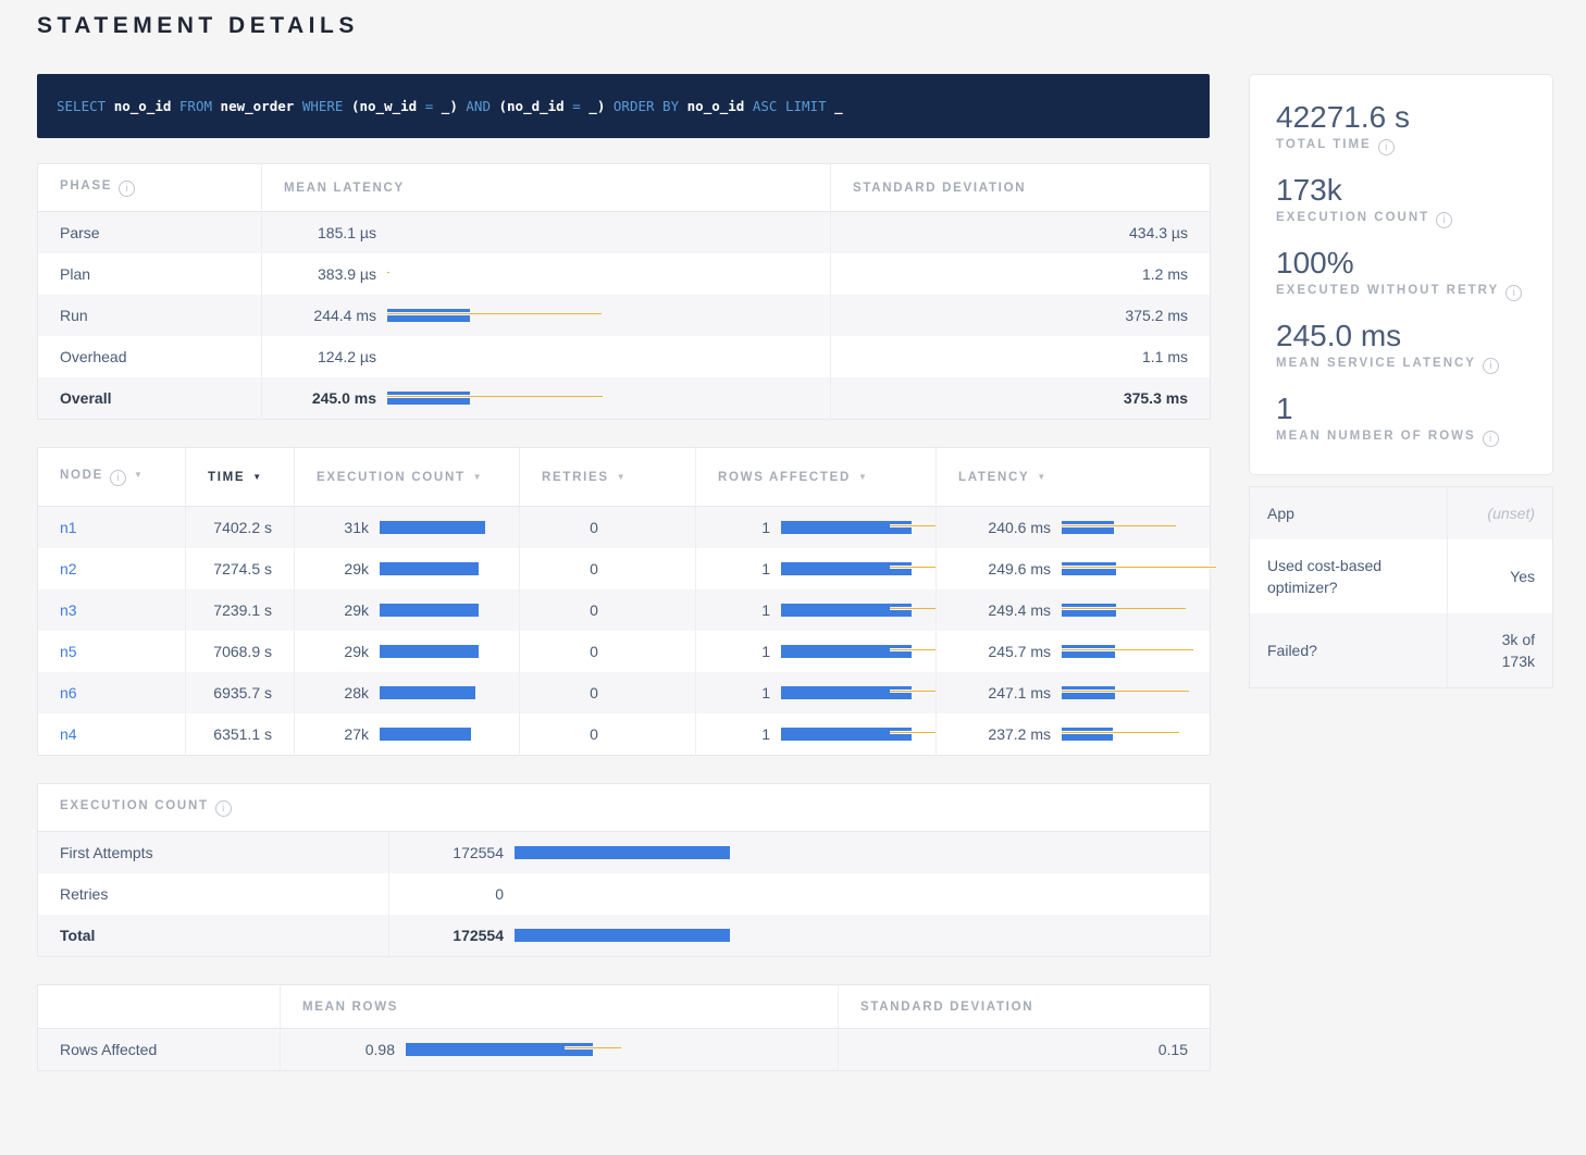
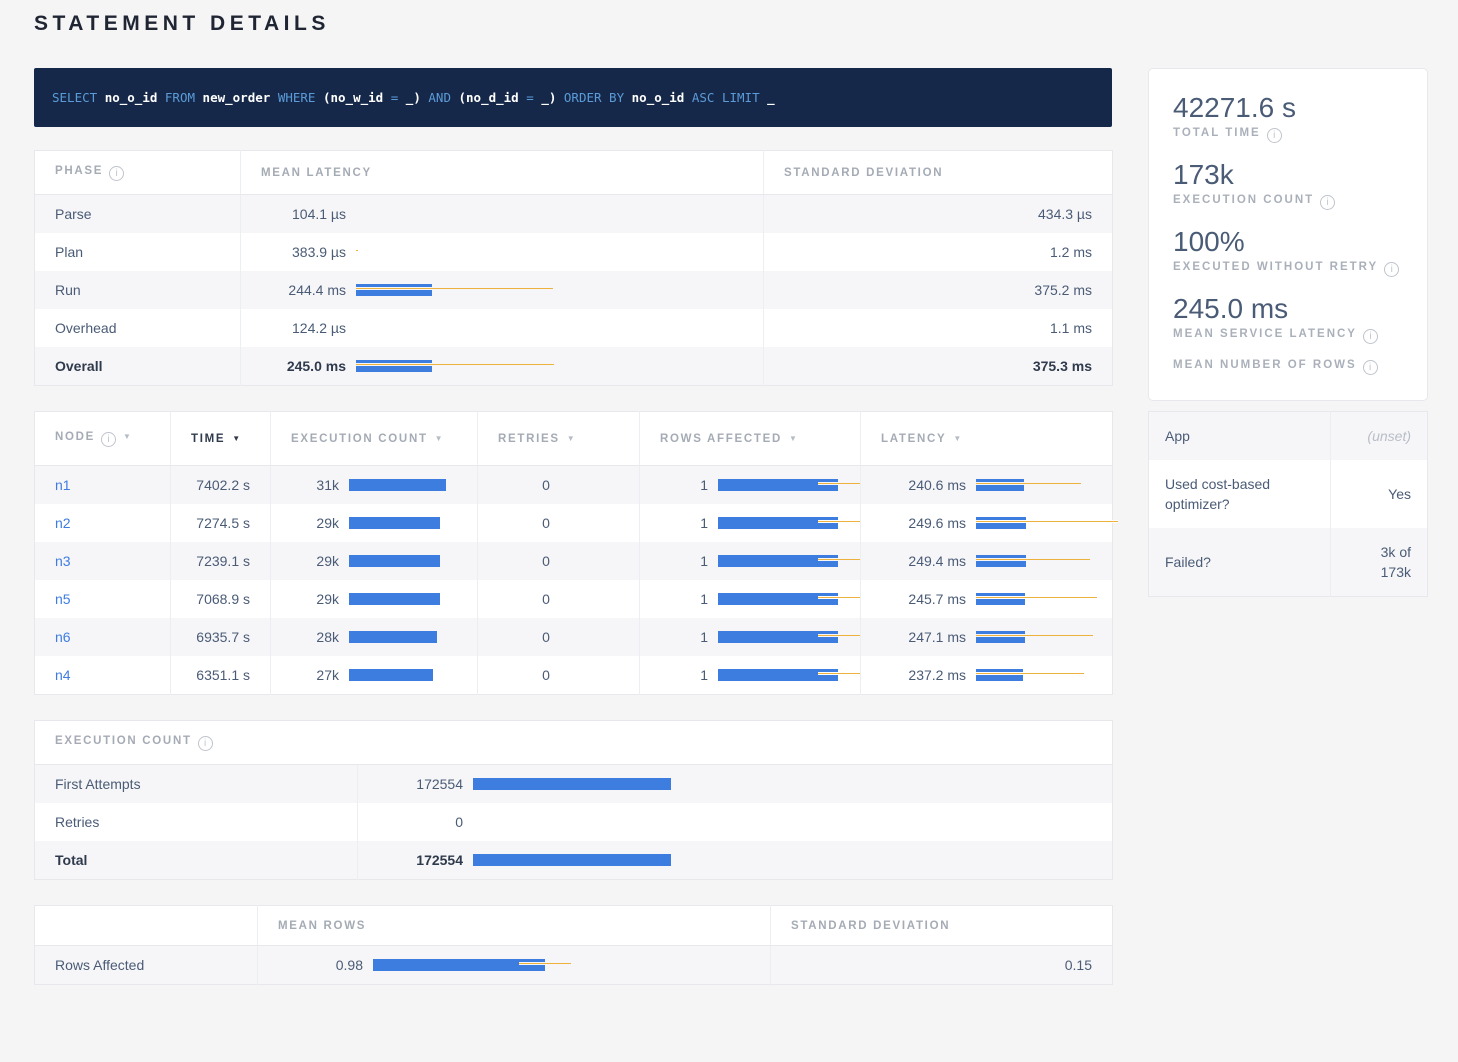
  STATEMENT DETAILS
  SELECT no_o_id FROM new_order WHERE (no_w_id = _) AND (no_d_id = _) ORDER BY no_o_id ASC LIMIT _
  PHASE i	MEAN LATENCY	STANDARD DEVIATION
- Parse	185.1 µs	434.3 µs
+ Parse	104.1 µs	434.3 µs
  Plan	383.9 µs	1.2 ms
  Run	244.4 ms	375.2 ms
  Overhead	124.2 µs	1.1 ms
  Overall	245.0 ms	375.3 ms
  NODE i ▼	TIME ▼	EXECUTION COUNT ▼	RETRIES ▼	ROWS AFFECTED ▼	LATENCY ▼
  n1	7402.2 s	31k	0	1	240.6 ms
  n2	7274.5 s	29k	0	1	249.6 ms
  n3	7239.1 s	29k	0	1	249.4 ms
  n5	7068.9 s	29k	0	1	245.7 ms
  n6	6935.7 s	28k	0	1	247.1 ms
  n4	6351.1 s	27k	0	1	237.2 ms
  EXECUTION COUNT i
  First Attempts	172554
  Retries	0
  Total	172554
  	MEAN ROWS	STANDARD DEVIATION
  Rows Affected	0.98	0.15
  42271.6 s
  TOTAL TIME i
  173k
  EXECUTION COUNT i
  100%
  EXECUTED WITHOUT RETRY i
  245.0 ms
  MEAN SERVICE LATENCY i
- 1
  MEAN NUMBER OF ROWS i
  App	(unset)
  Used cost-based optimizer?	Yes
  Failed?	3k of 173k
